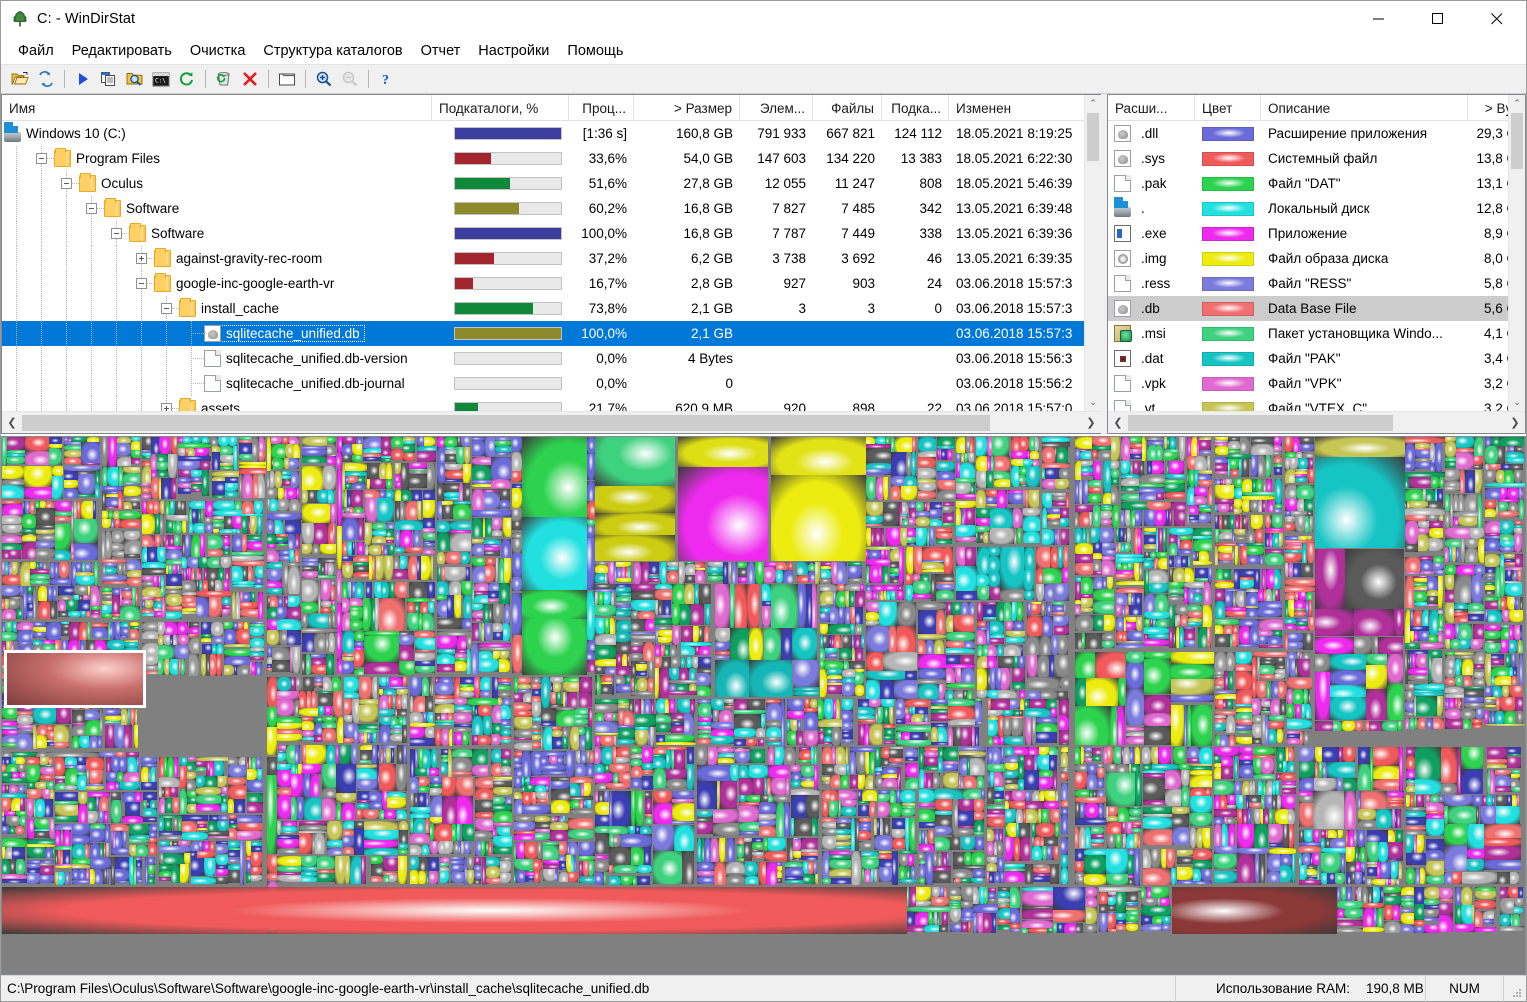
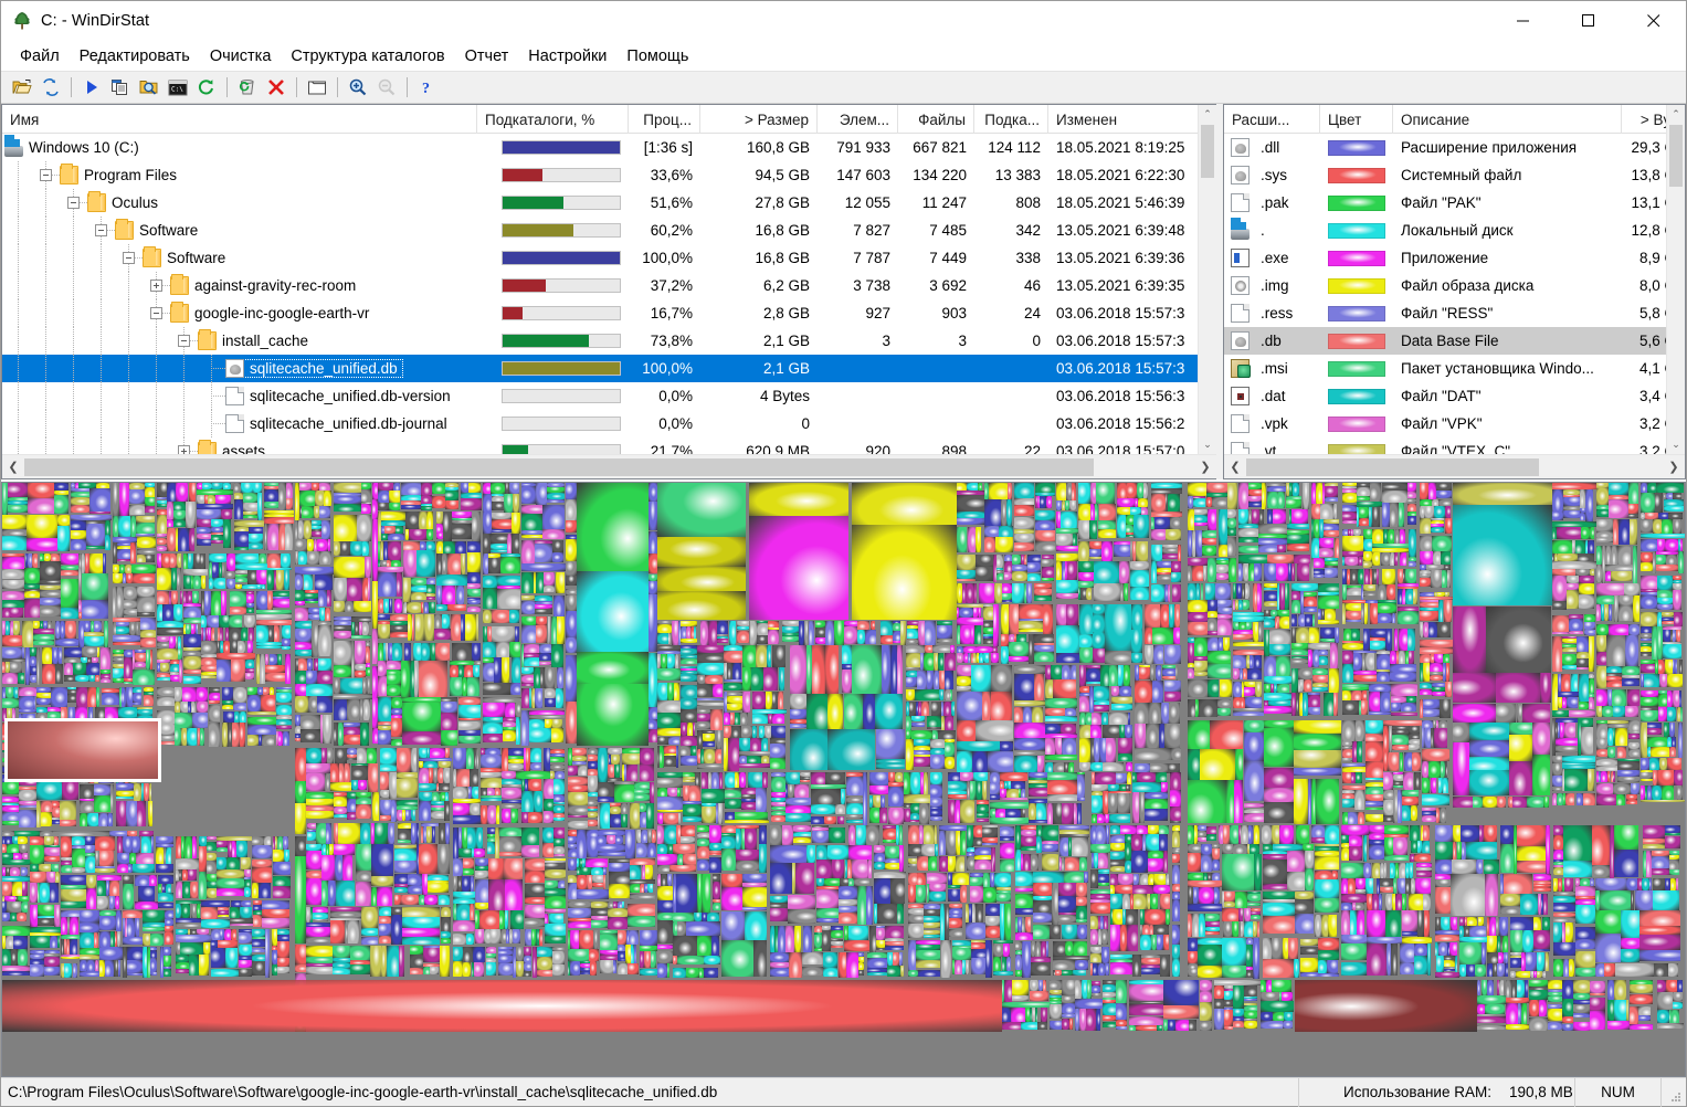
  C: - WinDirStat
  Файл
  Редактировать
  Очистка
  Структура каталогов
  Отчет
  Настройки
  Помощь
  ?
  Имя
  Подкаталоги, %
  Проц...
  > Размер
  Элем...
  Файлы
  Подка...
  Изменен
  Windows 10 (C:)
  [1:36 s]
  160,8 GB
  791 933
  667 821
  124 112
  18.05.2021 8:19:25
  Program Files
  33,6%
- 54,0 GB
+ 94,5 GB
  147 603
  134 220
  13 383
  18.05.2021 6:22:30
  Oculus
  51,6%
  27,8 GB
  12 055
  11 247
  808
  18.05.2021 5:46:39
  Software
  60,2%
  16,8 GB
  7 827
  7 485
  342
  13.05.2021 6:39:48
  Software
  100,0%
  16,8 GB
  7 787
  7 449
  338
  13.05.2021 6:39:36
  against-gravity-rec-room
  37,2%
  6,2 GB
  3 738
  3 692
  46
  13.05.2021 6:39:35
  google-inc-google-earth-vr
  16,7%
  2,8 GB
  927
  903
  24
  03.06.2018 15:57:3
  install_cache
  73,8%
  2,1 GB
  3
  3
  0
  03.06.2018 15:57:3
  sqlitecache_unified.db
  100,0%
  2,1 GB
  03.06.2018 15:57:3
  sqlitecache_unified.db-version
  0,0%
  4 Bytes
  03.06.2018 15:56:3
  sqlitecache_unified.db-journal
  0,0%
  0
  03.06.2018 15:56:2
  assets
  21,7%
  620,9 MB
  920
  898
  22
  03.06.2018 15:57:0
  ⌃
  ⌄
  ❮
  ❯
  Расши...
  Цвет
  Описание
  .dll
  Расширение приложения
  29,3
  .sys
  Системный файл
  13,8
  .pak
- Файл "DAT"
+ Файл "PAK"
  13,1
  .
  Локальный диск
  12,8
  .exe
  Приложение
  8,9
  .img
  Файл образа диска
  8,0
  .ress
  Файл "RESS"
  5,8
  .db
  Data Base File
  5,6
  .msi
  Пакет установщика Windo...
  4,1
  .dat
- Файл "PAK"
+ Файл "DAT"
  3,4
  .vpk
  Файл "VPK"
  3,2
  .vt...
  Файл "VTEX_C"
  3,2
  ⌃
  ⌄
  ❮
  ❯
  C:\Program Files\Oculus\Software\Software\google-inc-google-earth-vr\install_cache\sqlitecache_unified.db
  Использование RAM:
  190,8 MB
  NUM
